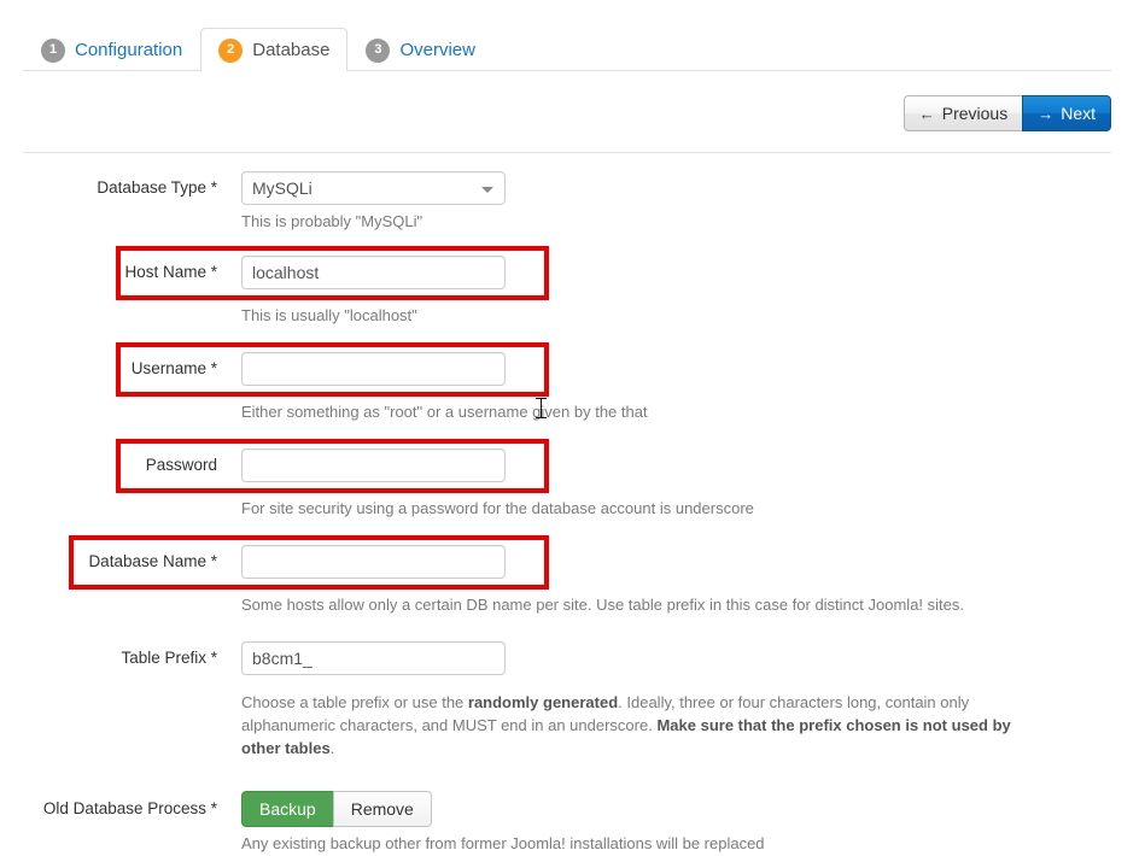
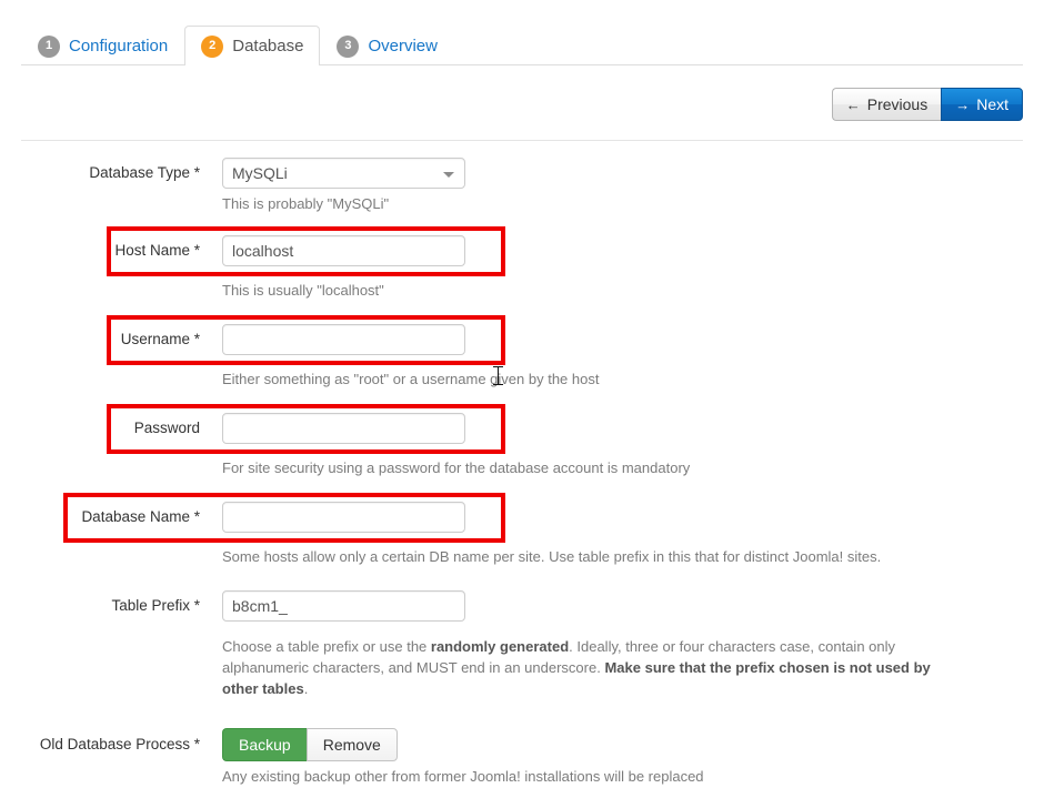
  1
  Configuration
  2
  Database
  3
  Overview
  ←
  Previous
  →
  Next
  Database Type *
  MySQLi
  This is probably "MySQLi"
  Host Name *
  localhost
  This is usually "localhost"
  Username *
- Either something as "root" or a username given by the that
+ Either something as "root" or a username given by the host
  Password
- For site security using a password for the database account is underscore
+ For site security using a password for the database account is mandatory
  Database Name *
- Some hosts allow only a certain DB name per site. Use table prefix in this case for distinct Joomla! sites.
+ Some hosts allow only a certain DB name per site. Use table prefix in this that for distinct Joomla! sites.
  Table Prefix *
  b8cm1_
- Choose a table prefix or use the randomly generated. Ideally, three or four characters long, contain only alphanumeric characters, and MUST end in an underscore. Make sure that the prefix chosen is not used by other tables.
+ Choose a table prefix or use the randomly generated. Ideally, three or four characters case, contain only alphanumeric characters, and MUST end in an underscore. Make sure that the prefix chosen is not used by other tables.
  Old Database Process *
  Backup
  Remove
  Any existing backup other from former Joomla! installations will be replaced
